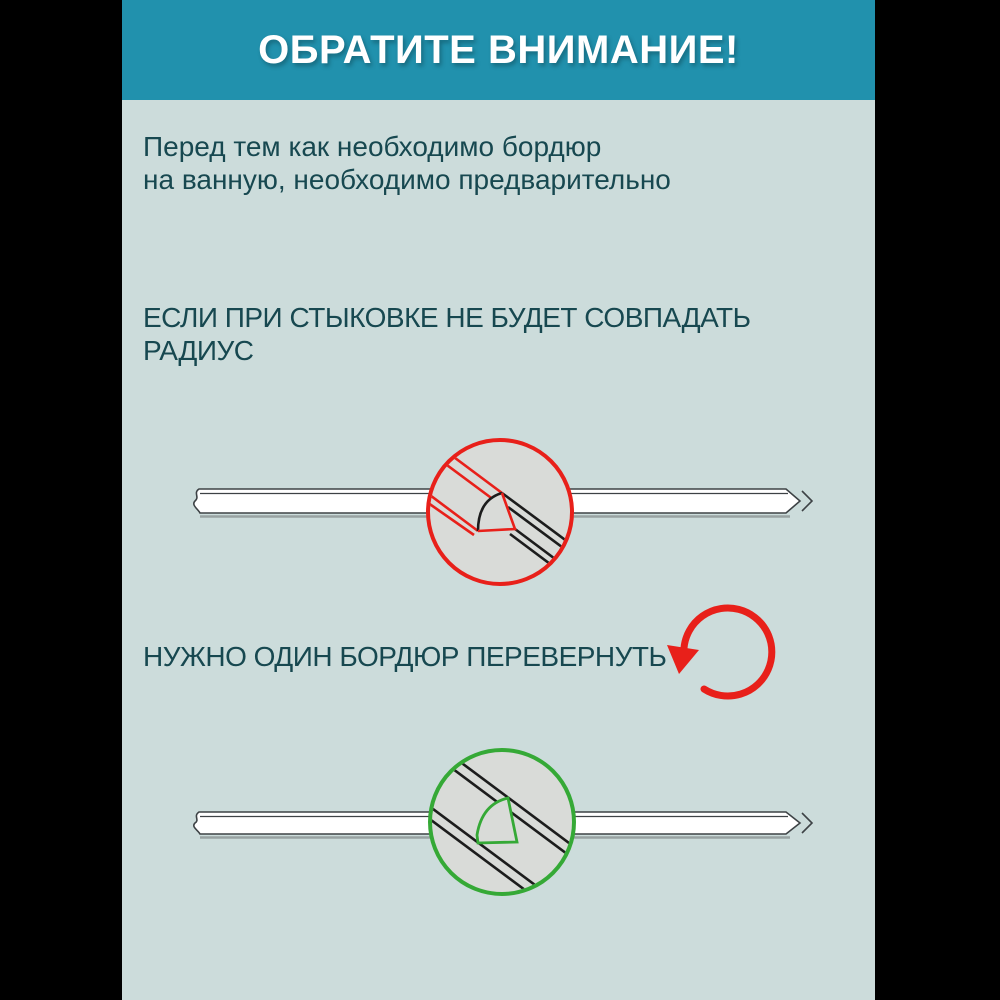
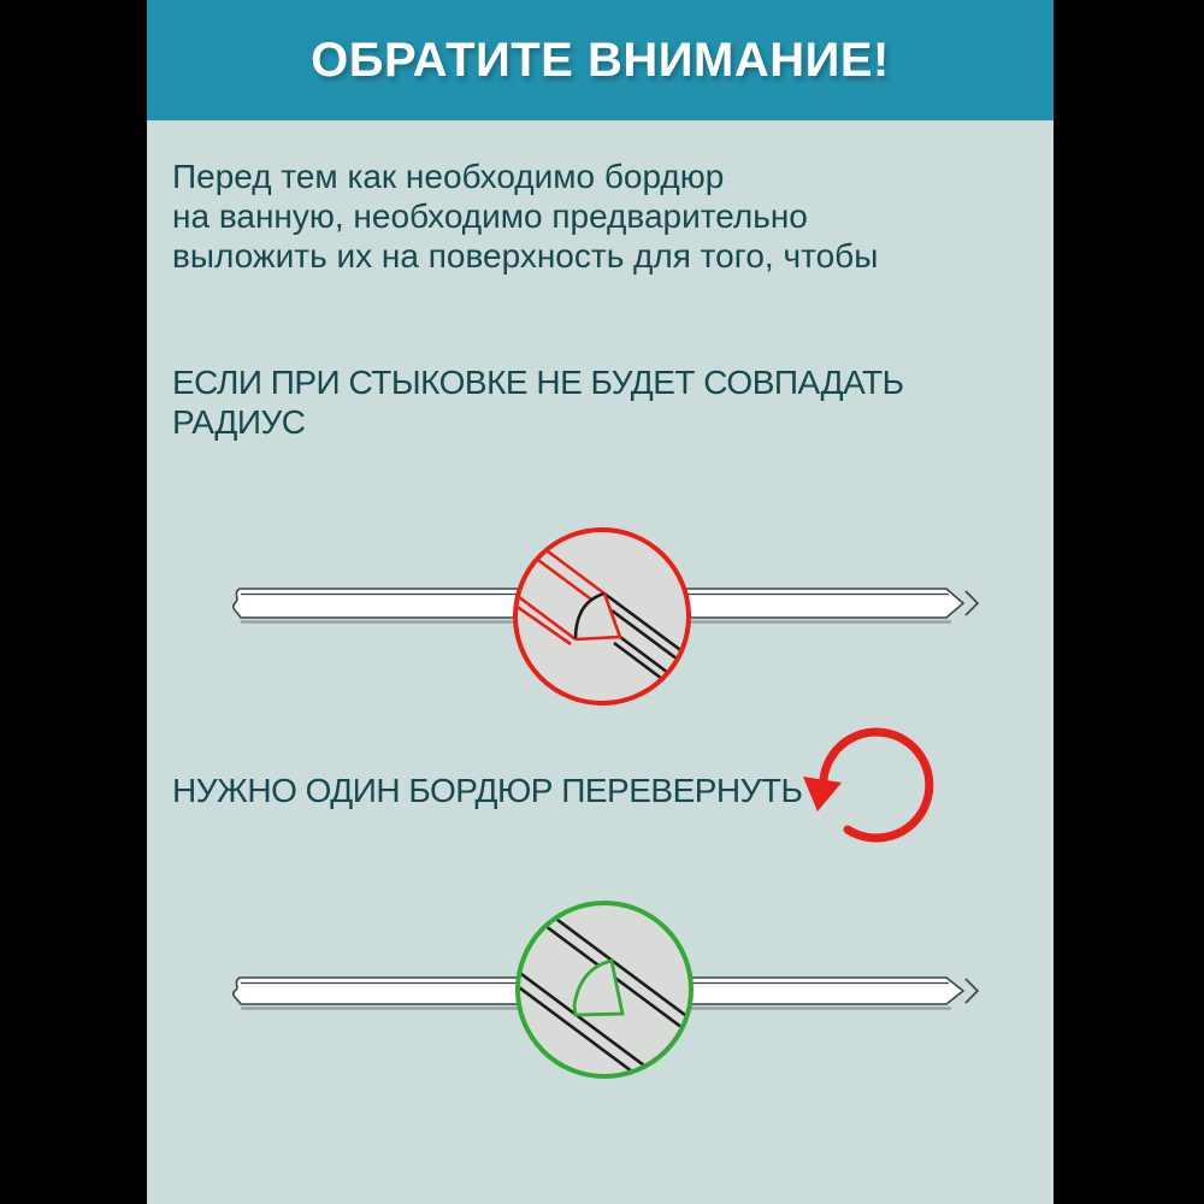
  ОБРАТИТЕ ВНИМАНИЕ!
  Перед тем как необходимо бордюр
  на ванную, необходимо предварительно
+ выложить их на поверхность для того, чтобы
  ЕСЛИ ПРИ СТЫКОВКЕ НЕ БУДЕТ СОВПАДАТЬ
  РАДИУС
  НУЖНО ОДИН БОРДЮР ПЕРЕВЕРНУТЬ
